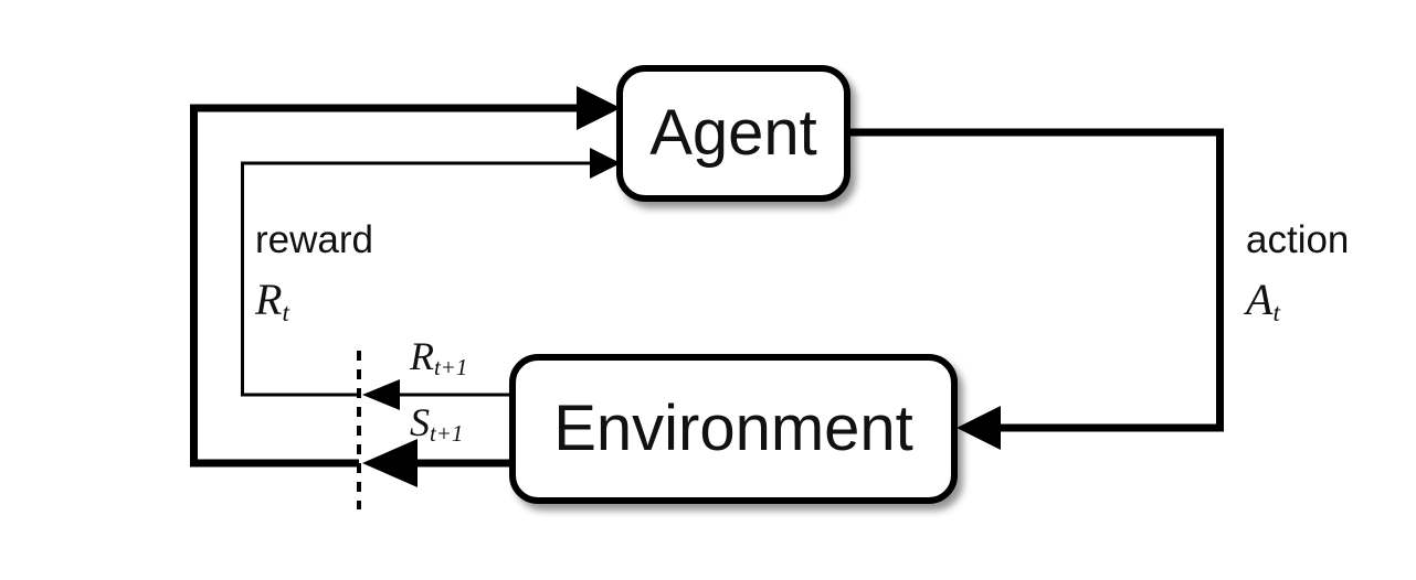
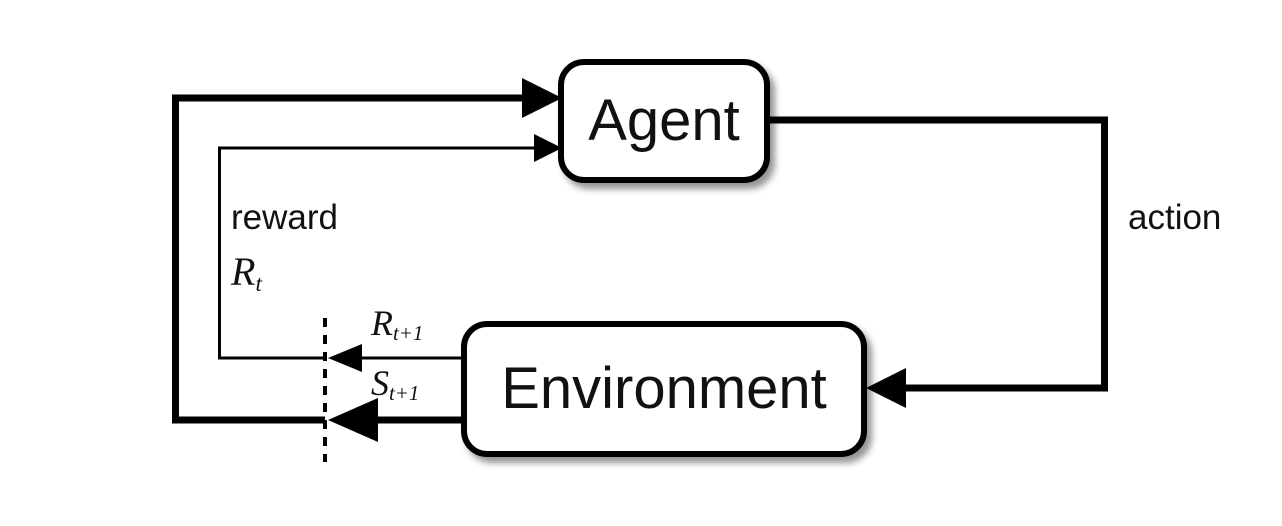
  Agent
  Environment
  reward
  Rt
  action
- At
  Rt+1
  St+1
